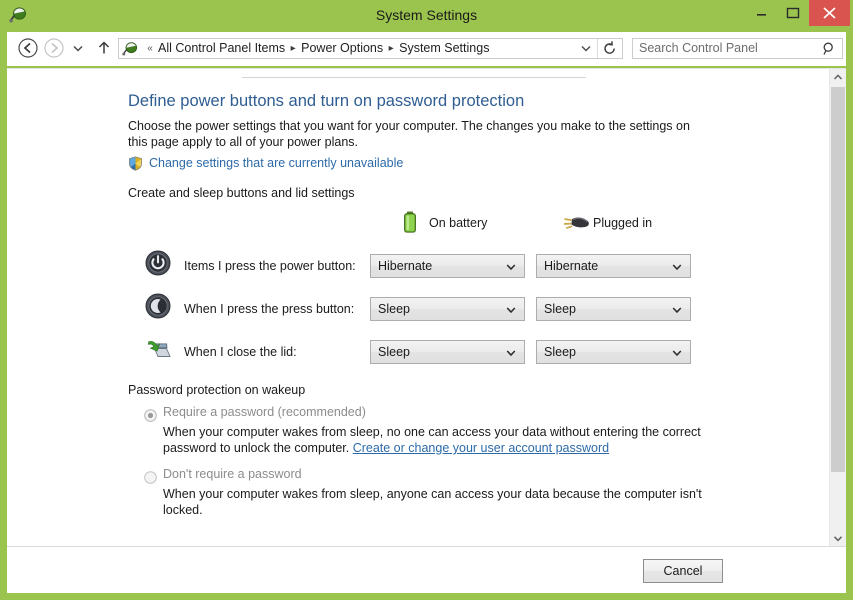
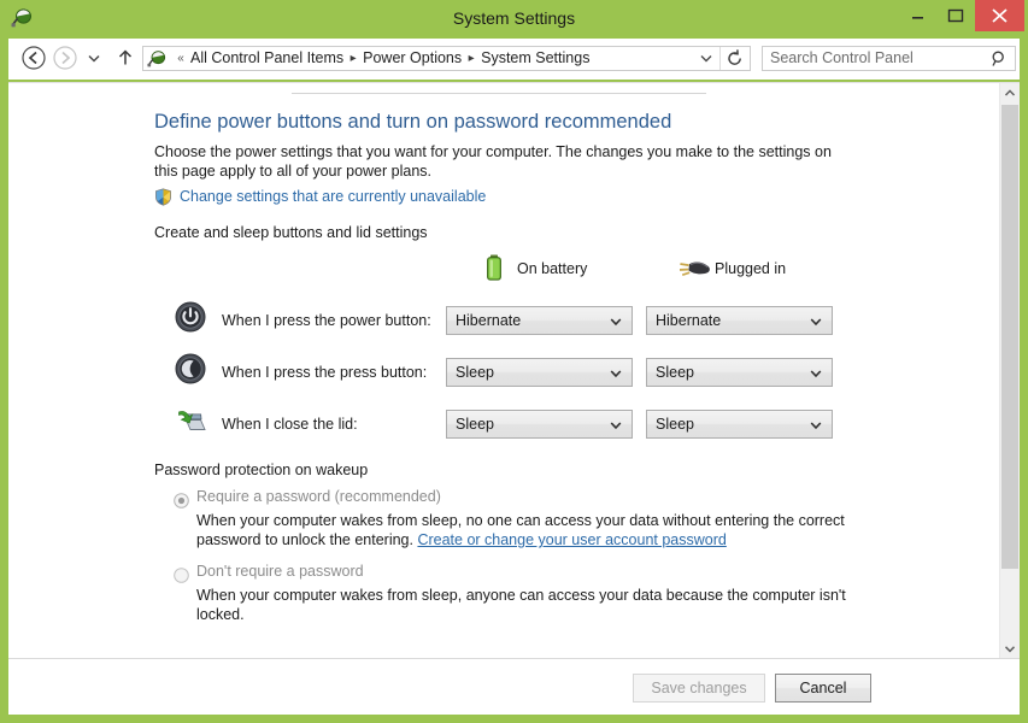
  System Settings
  « All Control Panel Items ▸ Power Options ▸ System Settings
  Search Control Panel
- Define power buttons and turn on password protection
+ Define power buttons and turn on password recommended
  Choose the power settings that you want for your computer. The changes you make to the settings on this page apply to all of your power plans.
  Change settings that are currently unavailable
  Create and sleep buttons and lid settings
  On battery
  Plugged in
- Items I press the power button:
+ When I press the power button:
  Hibernate
  Hibernate
  When I press the press button:
  Sleep
  Sleep
  When I close the lid:
  Sleep
  Sleep
  Password protection on wakeup
  Require a password (recommended)
- When your computer wakes from sleep, no one can access your data without entering the correct password to unlock the computer. Create or change your user account password
+ When your computer wakes from sleep, no one can access your data without entering the correct password to unlock the entering. Create or change your user account password
  Don't require a password
  When your computer wakes from sleep, anyone can access your data because the computer isn't locked.
+ Save changes
  Cancel
